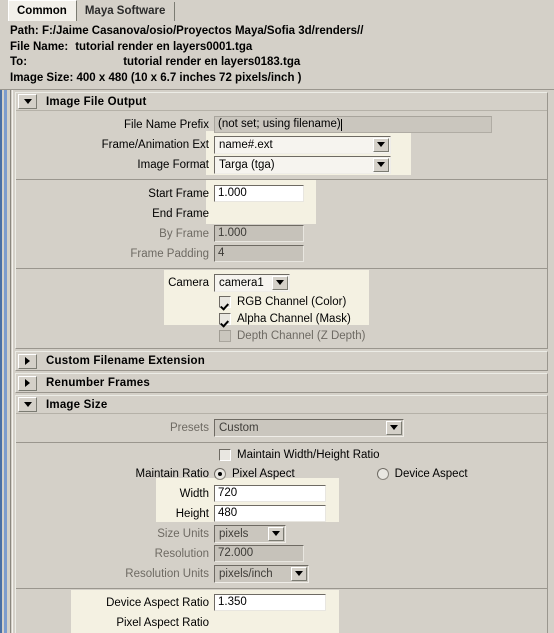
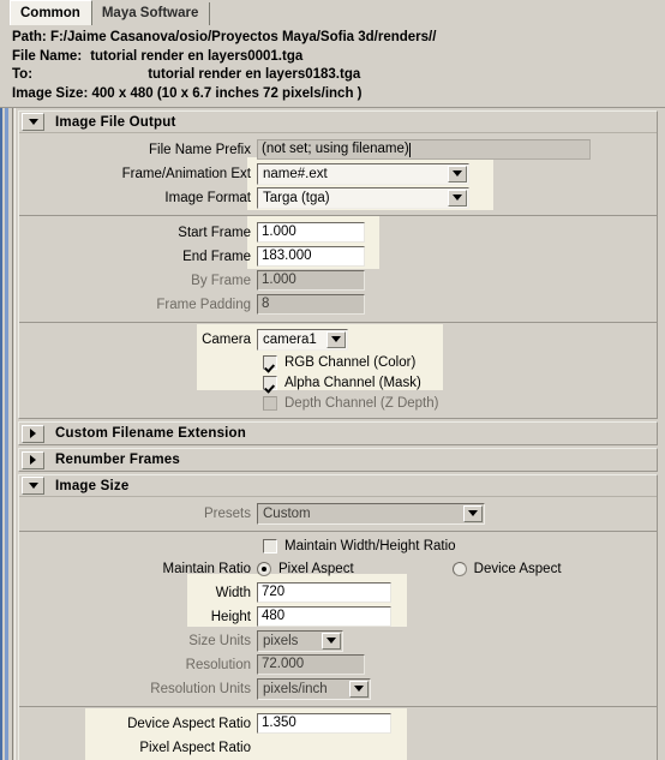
  Common
  Maya Software
  Path: F:/Jaime Casanova/osio/Proyectos Maya/Sofia 3d/renders//
  File Name: tutorial render en layers0001.tga
  To: tutorial render en layers0183.tga
  Image Size: 400 x 480 (10 x 6.7 inches 72 pixels/inch )
  Image File Output
  File Name Prefix
  (not set; using filename)
  Frame/Animation Ext
  name#.ext
  Image Format
  Targa (tga)
  Start Frame
  1.000
  End Frame
+ 183.000
  By Frame
  1.000
  Frame Padding
- 4
+ 8
  Camera
  camera1
  RGB Channel (Color)
  Alpha Channel (Mask)
  Depth Channel (Z Depth)
  Custom Filename Extension
  Renumber Frames
  Image Size
  Presets
  Custom
  Maintain Width/Height Ratio
  Maintain Ratio
  Pixel Aspect
  Device Aspect
  Width
  720
  Height
  480
  Size Units
  pixels
  Resolution
  72.000
  Resolution Units
  pixels/inch
  Device Aspect Ratio
  1.350
  Pixel Aspect Ratio
